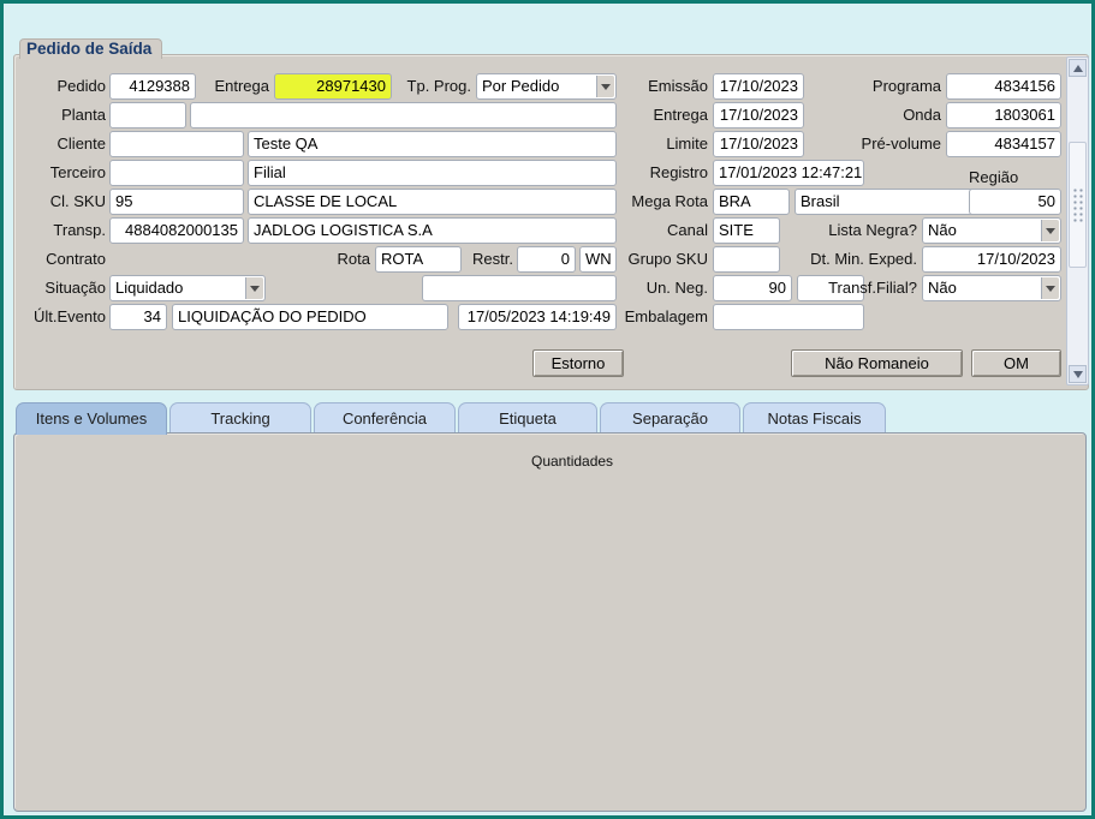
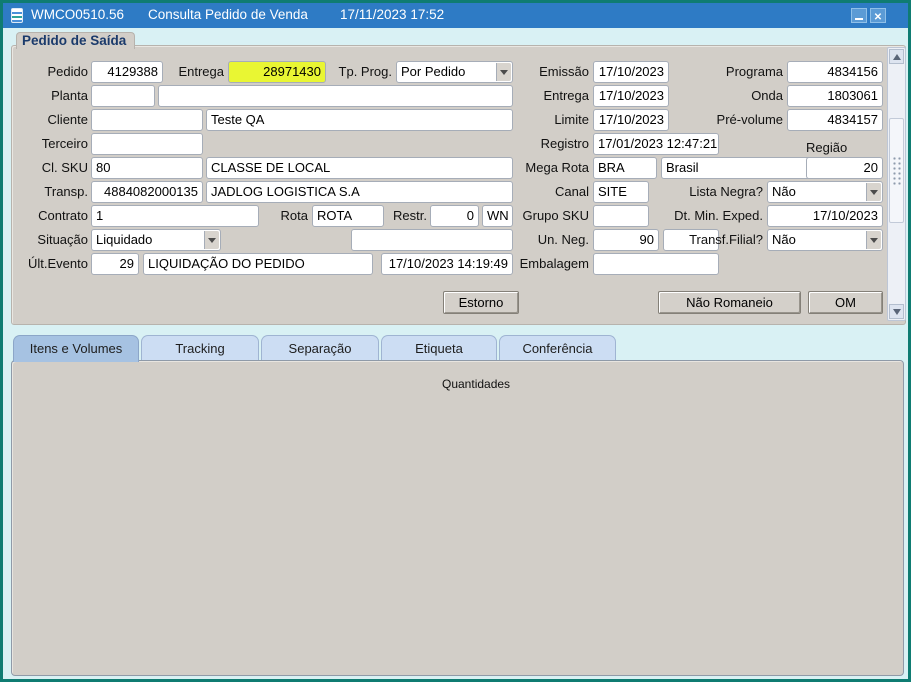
+ WMCO0510.56
+ Consulta Pedido de Venda
+ 17/11/2023 17:52
  Pedido de Saída
  Pedido
  4129388
  Entrega
  28971430
  Tp. Prog.
  Por Pedido
  Emissão
  17/10/2023
  Programa
  4834156
  Planta
  Entrega
  17/10/2023
  Onda
  1803061
  Cliente
  Teste QA
  Limite
  17/10/2023
  Pré-volume
  4834157
  Terceiro
- Filial
  Registro
  17/01/2023 12:47:21
  Região
  Cl. SKU
- 95
+ 80
  CLASSE DE LOCAL
  Mega Rota
  BRA
  Brasil
- 50
+ 20
  Transp.
  4884082000135
  JADLOG LOGISTICA S.A
  Canal
  SITE
  Lista Negra?
  Não
  Contrato
+ 1
  Rota
  ROTA
  Restr.
  0
  WN
  Grupo SKU
  Dt. Min. Exped.
  17/10/2023
  Situação
  Liquidado
  Un. Neg.
  90
  Transf.Filial?
  Não
  Últ.Evento
- 34
+ 29
  LIQUIDAÇÃO DO PEDIDO
- 17/05/2023 14:19:49
+ 17/10/2023 14:19:49
  Embalagem
  Estorno
  Não Romaneio
  OM
  Itens e Volumes
  Tracking
- Conferência
+ Separação
  Etiqueta
- Separação
+ Conferência
- Notas Fiscais
  Quantidades
